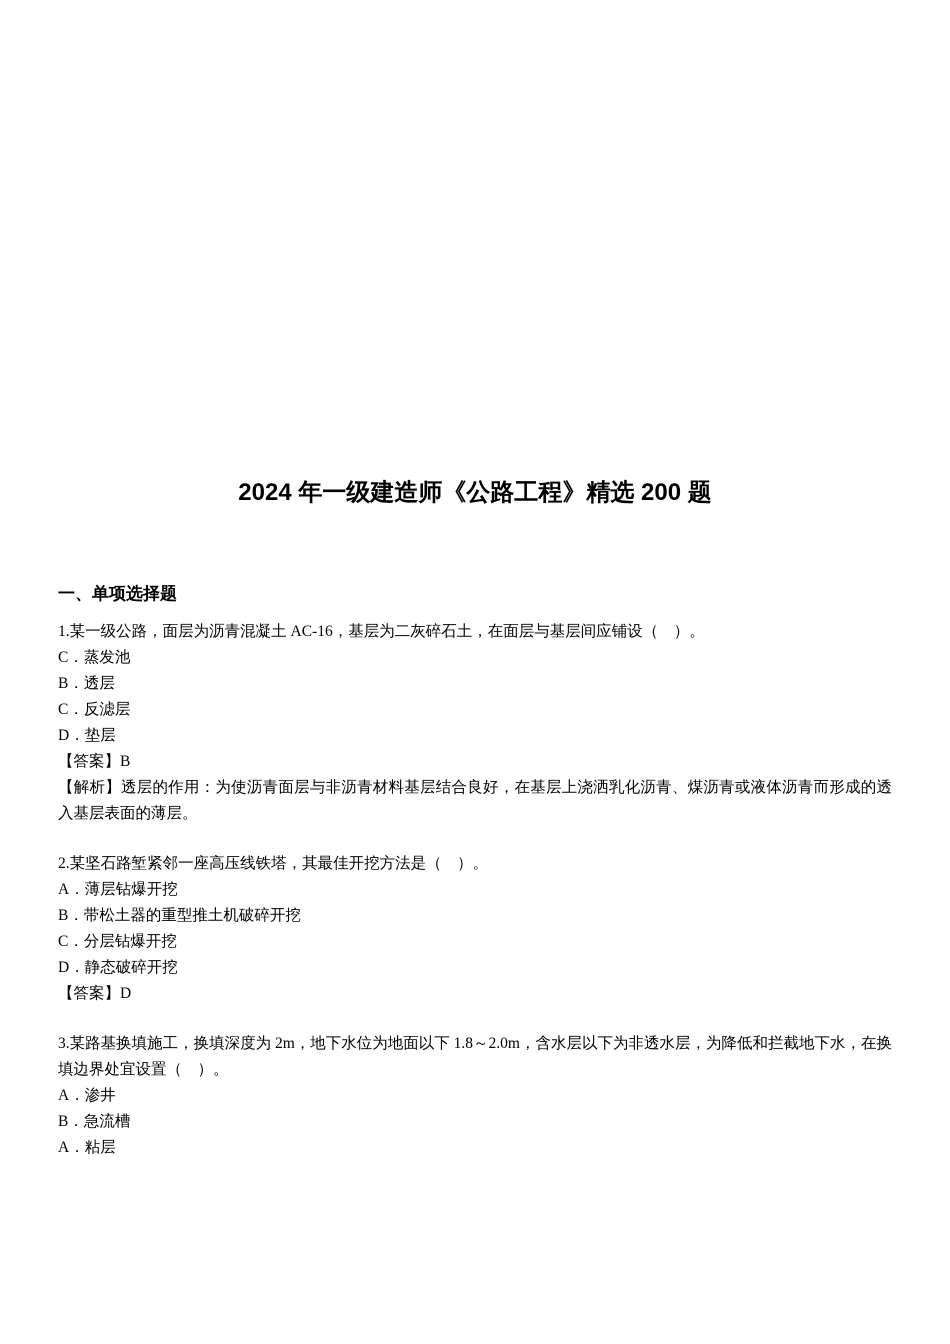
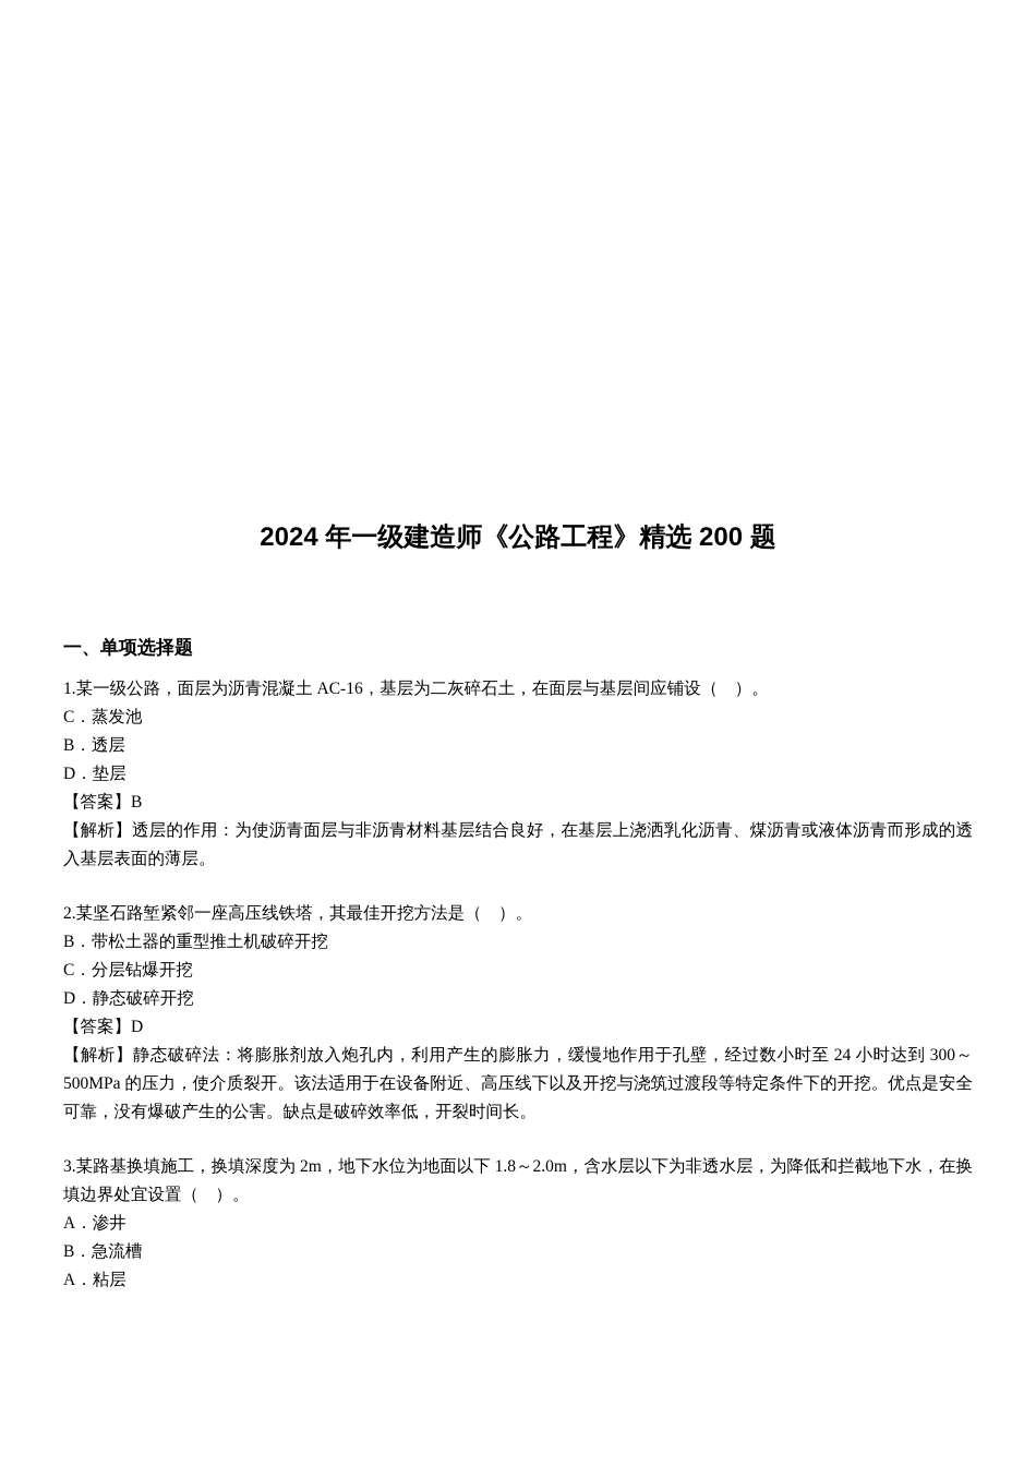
  2024 年一级建造师《公路工程》精选 200 题
  一、单项选择题
  1.某一级公路，面层为沥青混凝土 AC-16，基层为二灰碎石土，在面层与基层间应铺设（ ）。
  C．蒸发池
  B．透层
- C．反滤层
  D．垫层
  【答案】B
  【解析】透层的作用：为使沥青面层与非沥青材料基层结合良好，在基层上浇洒乳化沥青、煤沥青或液体沥青而形成的透入基层表面的薄层。
  2.某坚石路堑紧邻一座高压线铁塔，其最佳开挖方法是（ ）。
- A．薄层钻爆开挖
  B．带松土器的重型推土机破碎开挖
  C．分层钻爆开挖
  D．静态破碎开挖
  【答案】D
+ 【解析】静态破碎法：将膨胀剂放入炮孔内，利用产生的膨胀力，缓慢地作用于孔壁，经过数小时至 24 小时达到 300～500MPa 的压力，使介质裂开。该法适用于在设备附近、高压线下以及开挖与浇筑过渡段等特定条件下的开挖。优点是安全可靠，没有爆破产生的公害。缺点是破碎效率低，开裂时间长。
  3.某路基换填施工，换填深度为 2m，地下水位为地面以下 1.8～2.0m，含水层以下为非透水层，为降低和拦截地下水，在换填边界处宜设置（ ）。
  A．渗井
  B．急流槽
  A．粘层
